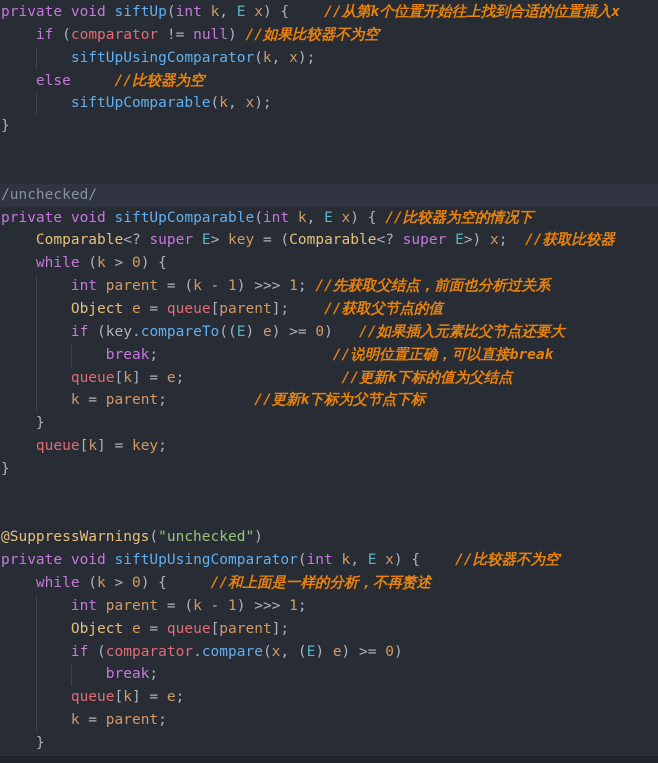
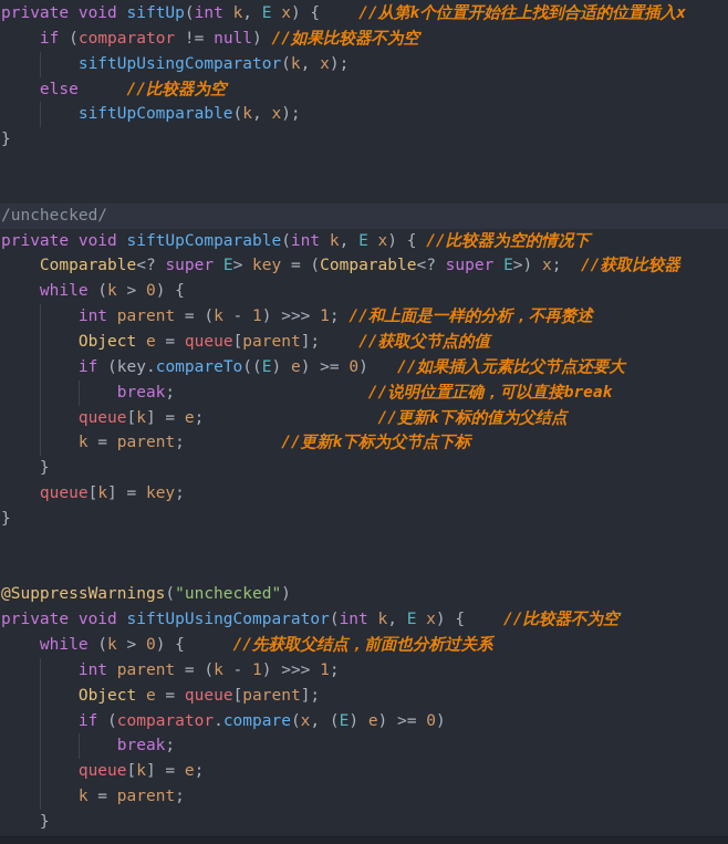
  private void siftUp(int k, E x) { //从第k个位置开始往上找到合适的位置插入x
  if (comparator != null) //如果比较器不为空
  siftUpUsingComparator(k, x);
  else //比较器为空
  siftUpComparable(k, x);
  }
  /unchecked/
  private void siftUpComparable(int k, E x) { //比较器为空的情况下
  Comparable<? super E> key = (Comparable<? super E>) x; //获取比较器
  while (k > 0) {
- int parent = (k - 1) >>> 1; //先获取父结点，前面也分析过关系
+ int parent = (k - 1) >>> 1; //和上面是一样的分析，不再赘述
  Object e = queue[parent]; //获取父节点的值
  if (key.compareTo((E) e) >= 0) //如果插入元素比父节点还要大
  break; //说明位置正确，可以直接break
  queue[k] = e; //更新k下标的值为父结点
  k = parent; //更新k下标为父节点下标
  }
  queue[k] = key;
  }
  @SuppressWarnings("unchecked")
  private void siftUpUsingComparator(int k, E x) { //比较器不为空
- while (k > 0) { //和上面是一样的分析，不再赘述
+ while (k > 0) { //先获取父结点，前面也分析过关系
  int parent = (k - 1) >>> 1;
  Object e = queue[parent];
  if (comparator.compare(x, (E) e) >= 0)
  break;
  queue[k] = e;
  k = parent;
  }
